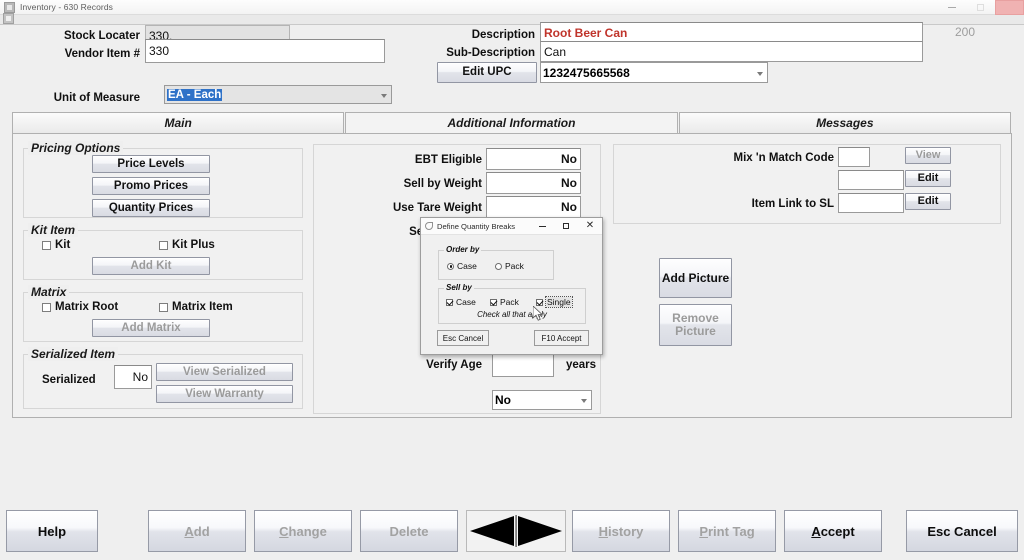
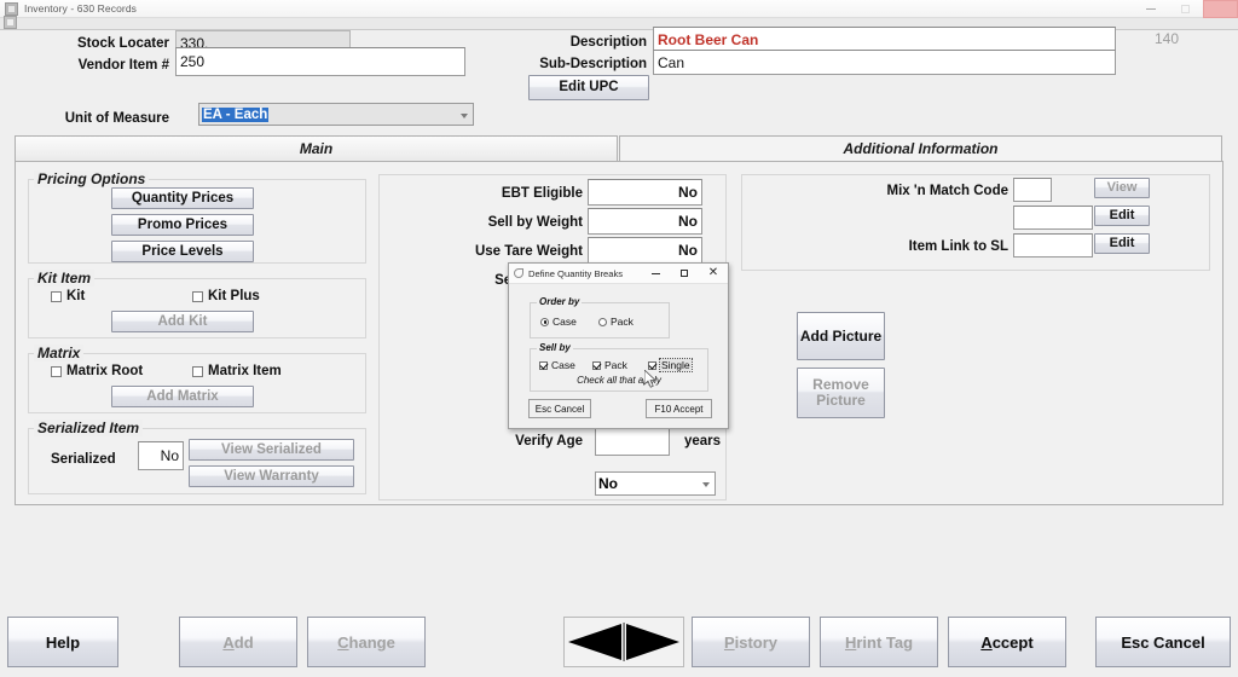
  Inventory - 630 Records
  Stock Locater
  330.
  Vendor Item #
- 330
+ 250
  Unit of Measure
  EA - Each
  Description
  Root Beer Can
  Sub-Description
  Can
  Edit UPC
- 1232475665568
- 200
+ 140
  Main
  Additional Information
- Messages
  Pricing Options
- Price Levels
+ Quantity Prices
  Promo Prices
- Quantity Prices
+ Price Levels
  Kit Item
  Kit
  Kit Plus
  Add Kit
  Matrix
  Matrix Root
  Matrix Item
  Add Matrix
  Serialized Item
  Serialized
  No
  View Serialized
  View Warranty
  EBT Eligible
  No
  Sell by Weight
  No
  Use Tare Weight
  No
  Verify Age
  years
  No
  Mix 'n Match Code
  View
  Edit
  Item Link to SL
  Edit
  Add Picture
  Remove
  Picture
  Define Quantity Breaks
  ✕
  Order by
  Case
  Pack
  Sell by
  Case
  Pack
  Single
  Check all that ay
  Esc Cancel
  F10 Accept
  Help
  A
  dd
  C
  hange
- Delete
- H
+ P
  istory
- P
+ H
  rint Tag
  A
  ccept
  Esc Cancel
